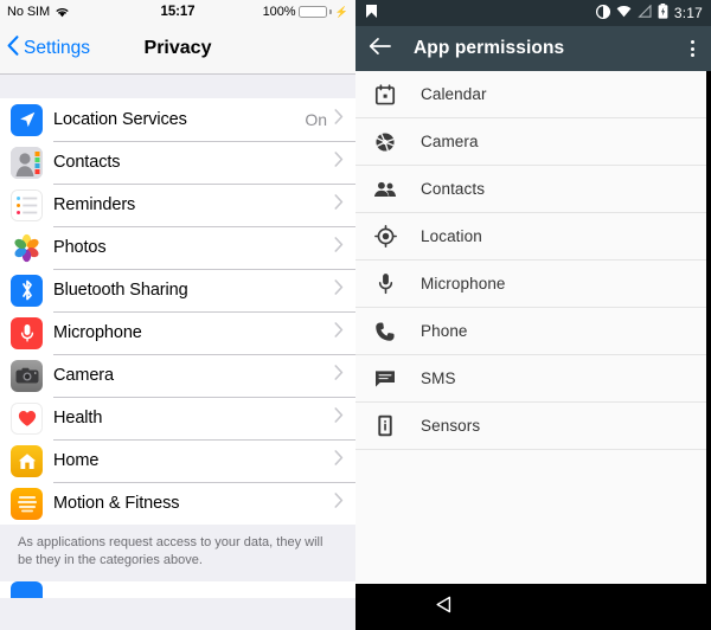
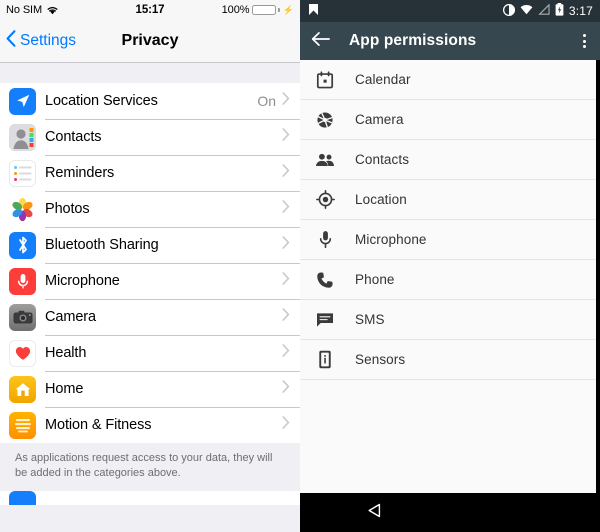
  No SIM
  15:17
  100%
  ⚡
  Settings
  Privacy
  Location Services
  On
  Contacts
  Reminders
  Photos
  Bluetooth Sharing
  Microphone
  Camera
  Health
  Home
  Motion & Fitness
- As applications request access to your data, they will be they in the categories above.
+ As applications request access to your data, they will be added in the categories above.
  3:17
  App permissions
  Calendar
  Camera
  Contacts
  Location
  Microphone
  Phone
  SMS
  Sensors
